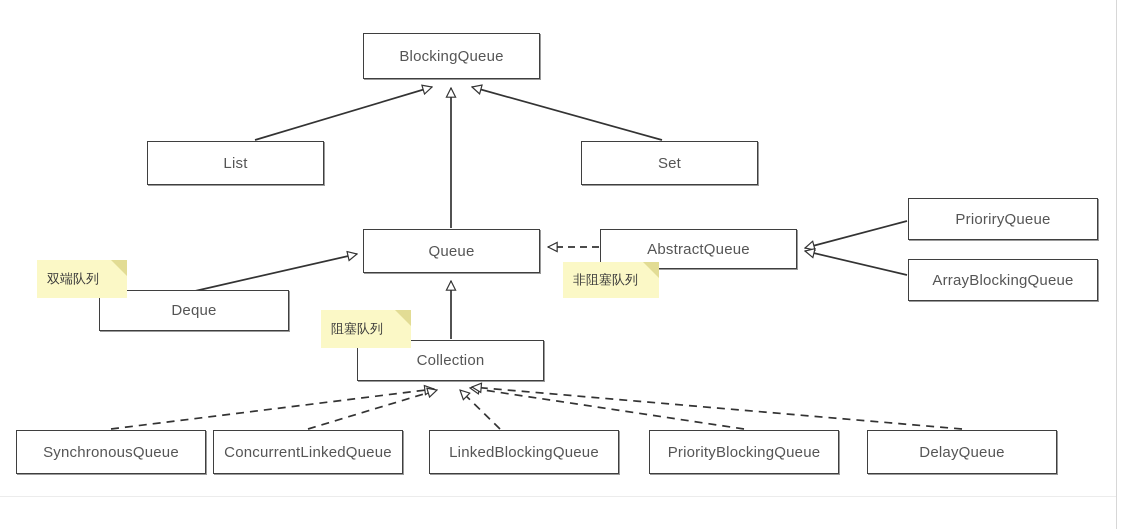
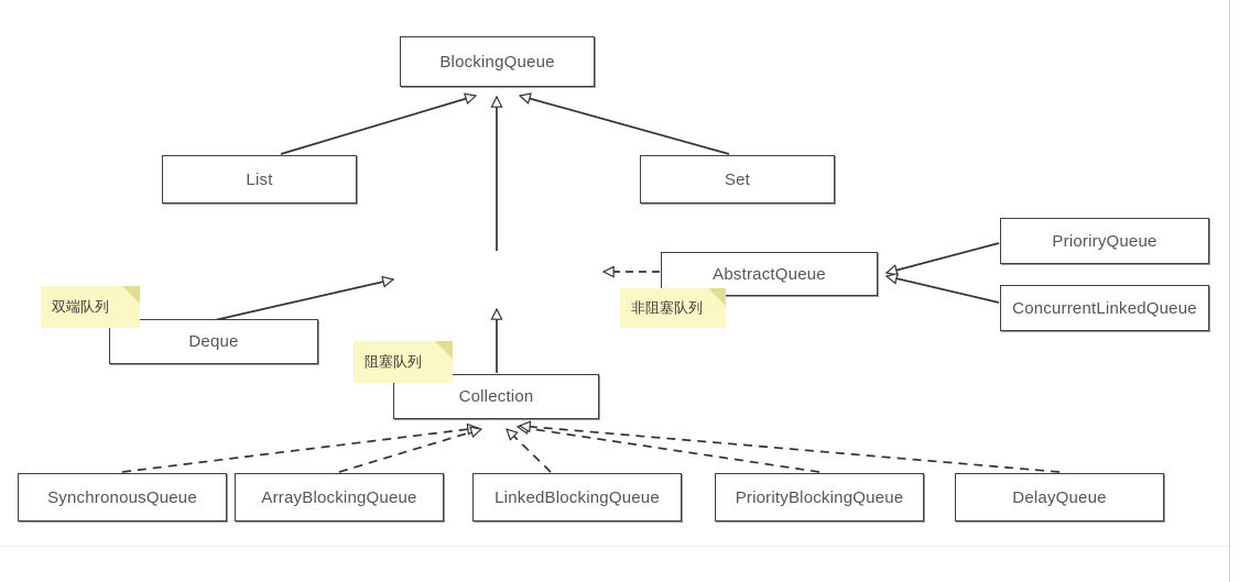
  BlockingQueue
  List
  Set
- Queue
  AbstractQueue
  PrioriryQueue
- ArrayBlockingQueue
+ ConcurrentLinkedQueue
  Deque
  Collection
  SynchronousQueue
- ConcurrentLinkedQueue
+ ArrayBlockingQueue
  LinkedBlockingQueue
  PriorityBlockingQueue
  DelayQueue
  双端队列
  阻塞队列
  非阻塞队列
